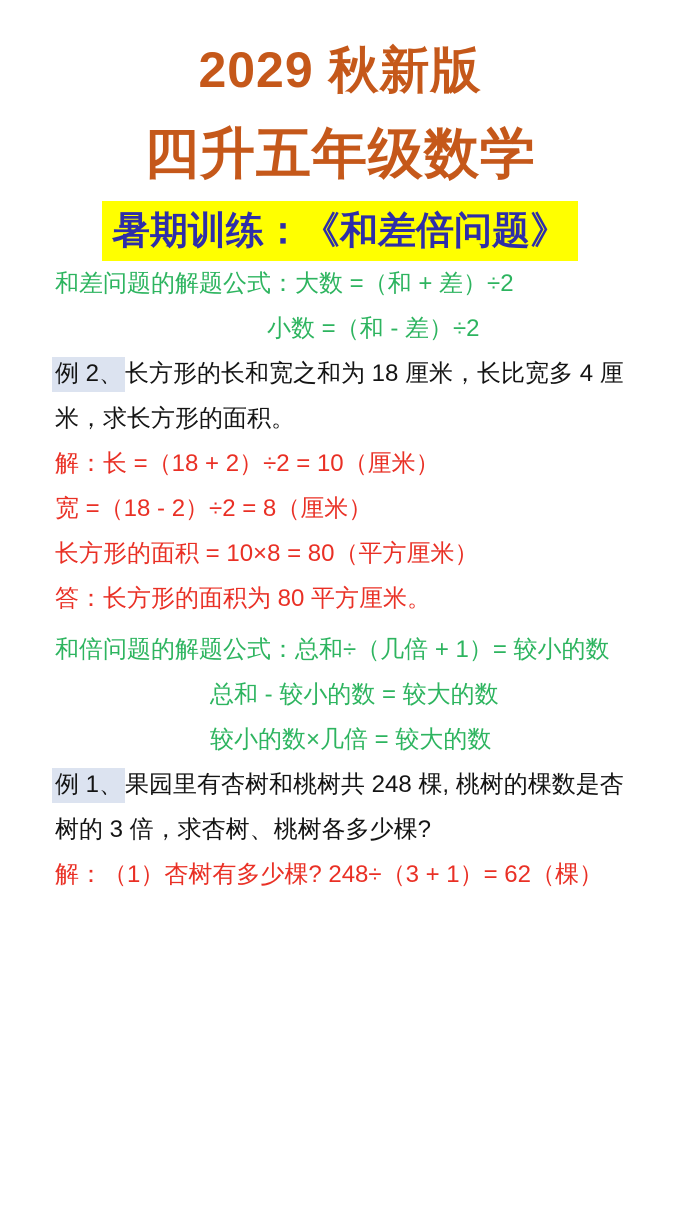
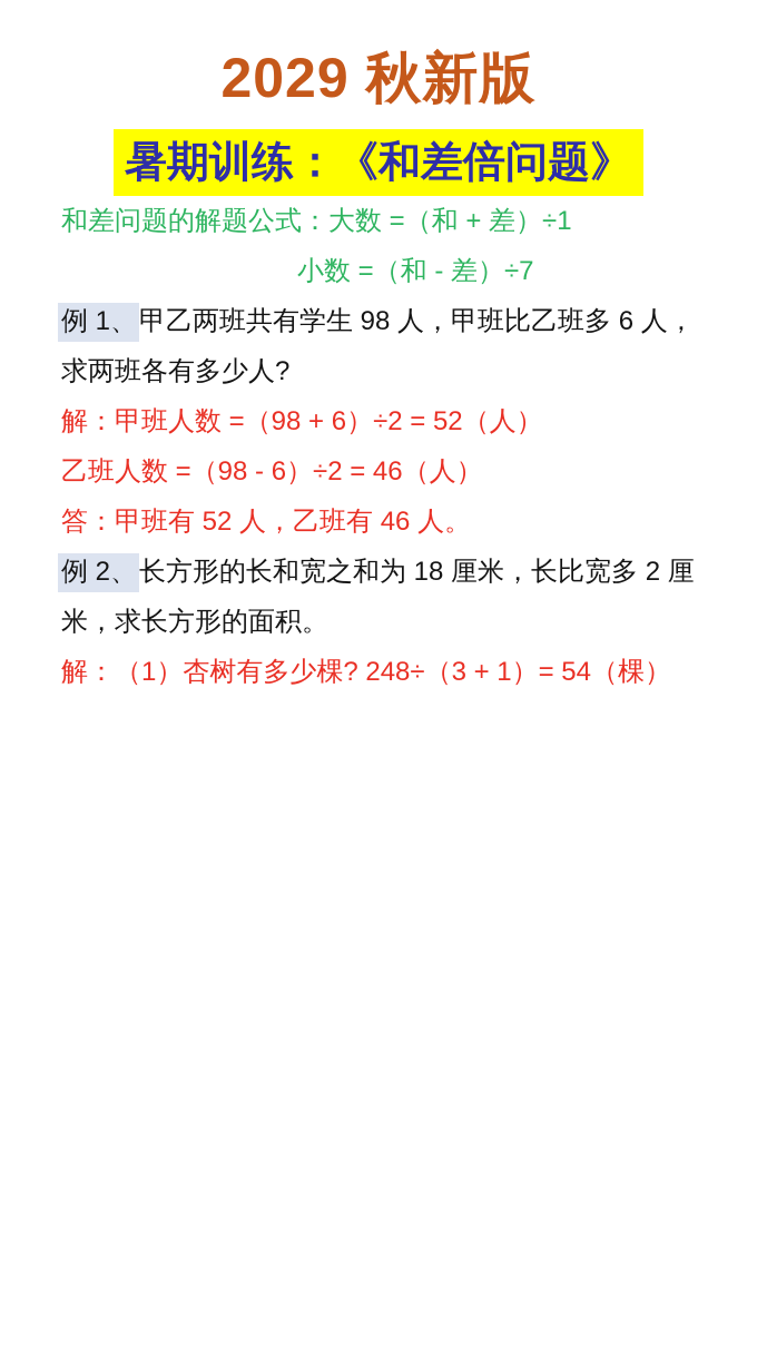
  2029 秋新版
- 四升五年级数学
  暑期训练：《和差倍问题》
- 和差问题的解题公式：大数 =（和 + 差）÷2
+ 和差问题的解题公式：大数 =（和 + 差）÷1
- 小数 =（和 - 差）÷2
+ 小数 =（和 - 差）÷7
+ 例 1、甲乙两班共有学生 98 人，甲班比乙班多 6 人，求两班各有多少人?
+ 解：甲班人数 =（98 + 6）÷2 = 52（人）
+ 乙班人数 =（98 - 6）÷2 = 46（人）
+ 答：甲班有 52 人，乙班有 46 人。
- 例 2、长方形的长和宽之和为 18 厘米，长比宽多 4 厘米，求长方形的面积。
+ 例 2、长方形的长和宽之和为 18 厘米，长比宽多 2 厘米，求长方形的面积。
- 解：长 =（18 + 2）÷2 = 10（厘米）
- 宽 =（18 - 2）÷2 = 8（厘米）
- 长方形的面积 = 10×8 = 80（平方厘米）
- 答：长方形的面积为 80 平方厘米。
- 和倍问题的解题公式：总和÷（几倍 + 1）= 较小的数
- 总和 - 较小的数 = 较大的数
- 较小的数×几倍 = 较大的数
- 例 1、果园里有杏树和桃树共 248 棵, 桃树的棵数是杏树的 3 倍，求杏树、桃树各多少棵?
- 解：（1）杏树有多少棵? 248÷（3 + 1）= 62（棵）
+ 解：（1）杏树有多少棵? 248÷（3 + 1）= 54（棵）
